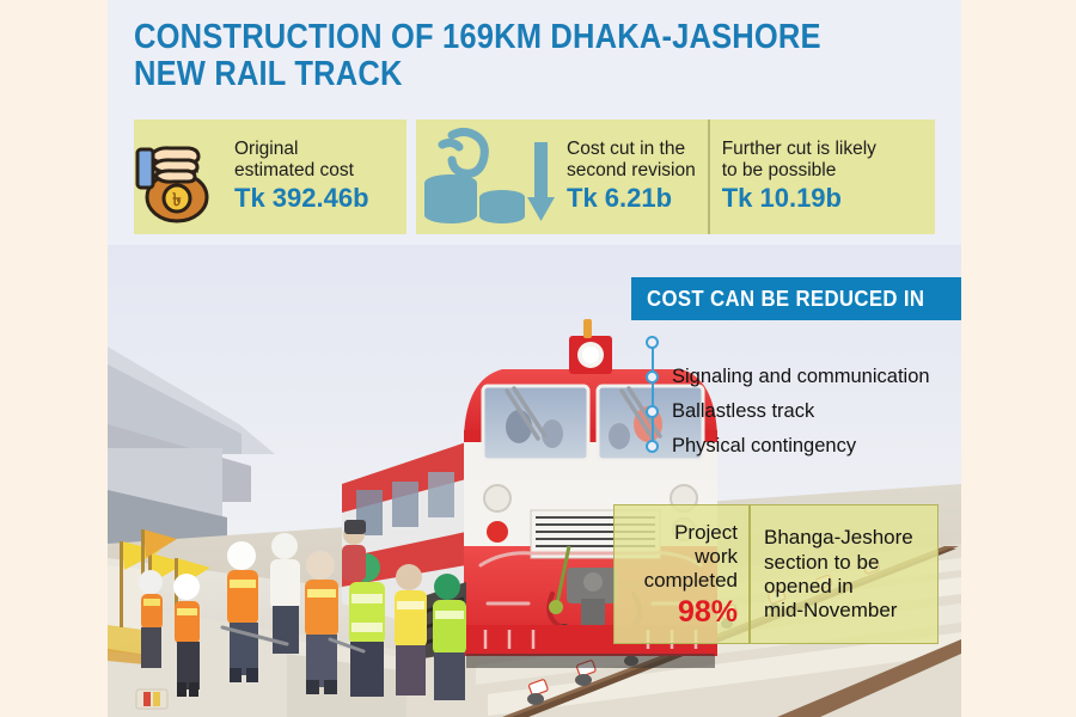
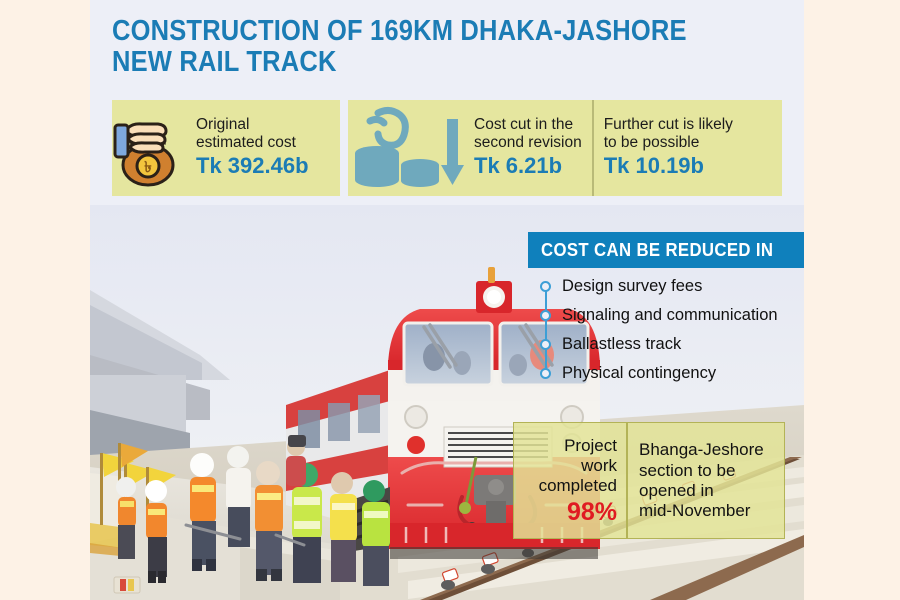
  CONSTRUCTION OF 169KM DHAKA-JASHORE
  NEW RAIL TRACK
  ৳
  Original
  estimated cost
  Tk 392.46b
  Cost cut in the
  second revision
  Tk 6.21b
  Further cut is likely
  to be possible
  Tk 10.19b
  COST CAN BE REDUCED IN
+ Design survey fees
  Signaling and communication
  Ballastless track
  Physical contingency
  Project
  work
  completed
  98%
  Bhanga-Jeshore
  section to be
  opened in
  mid-November
